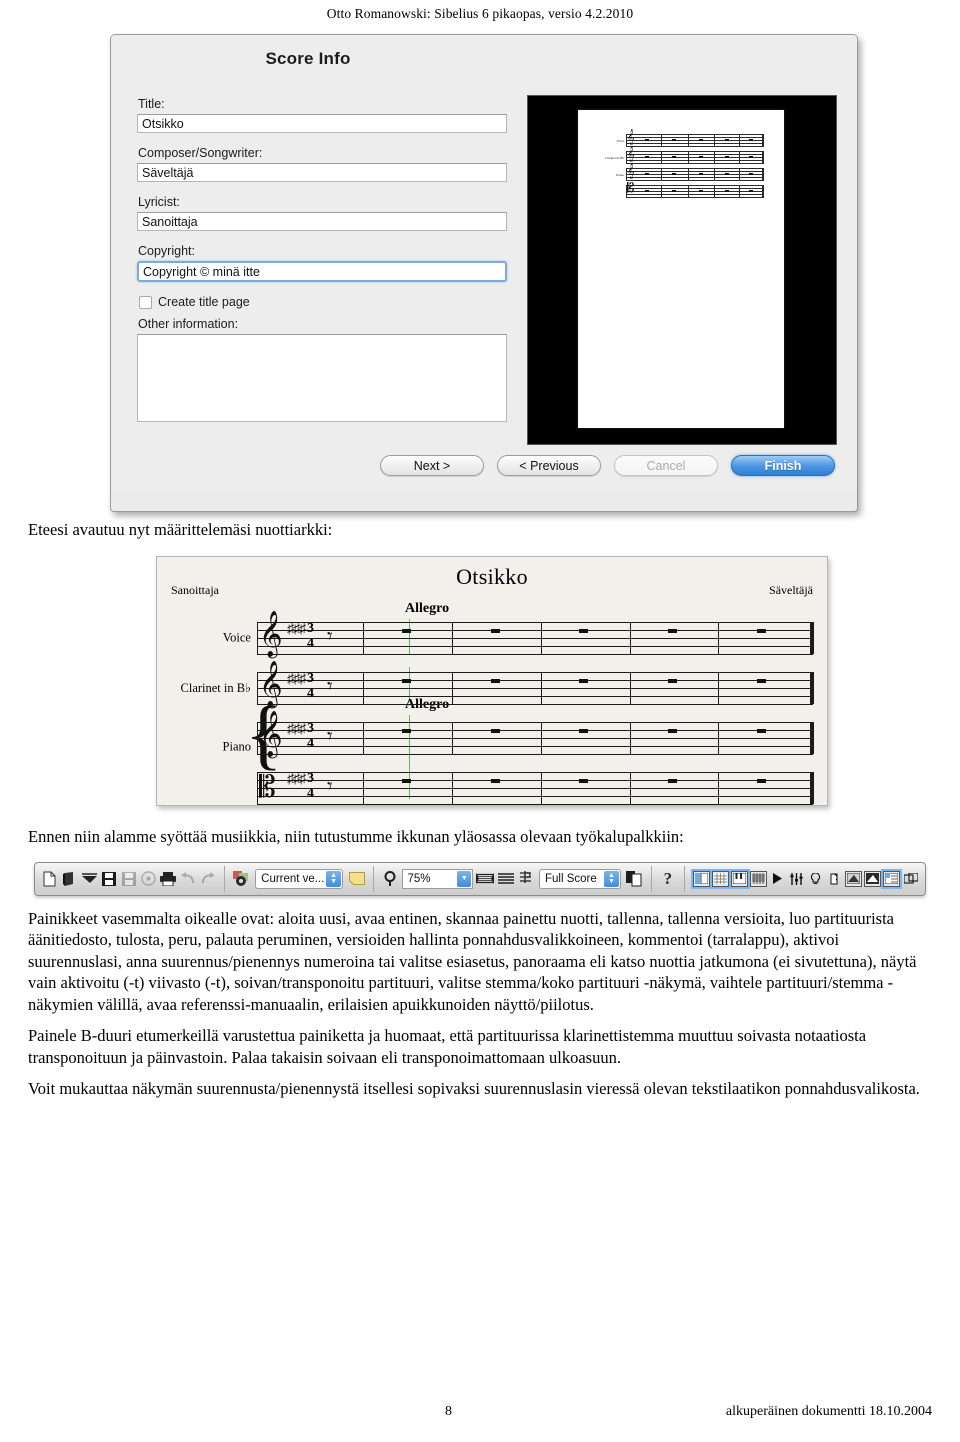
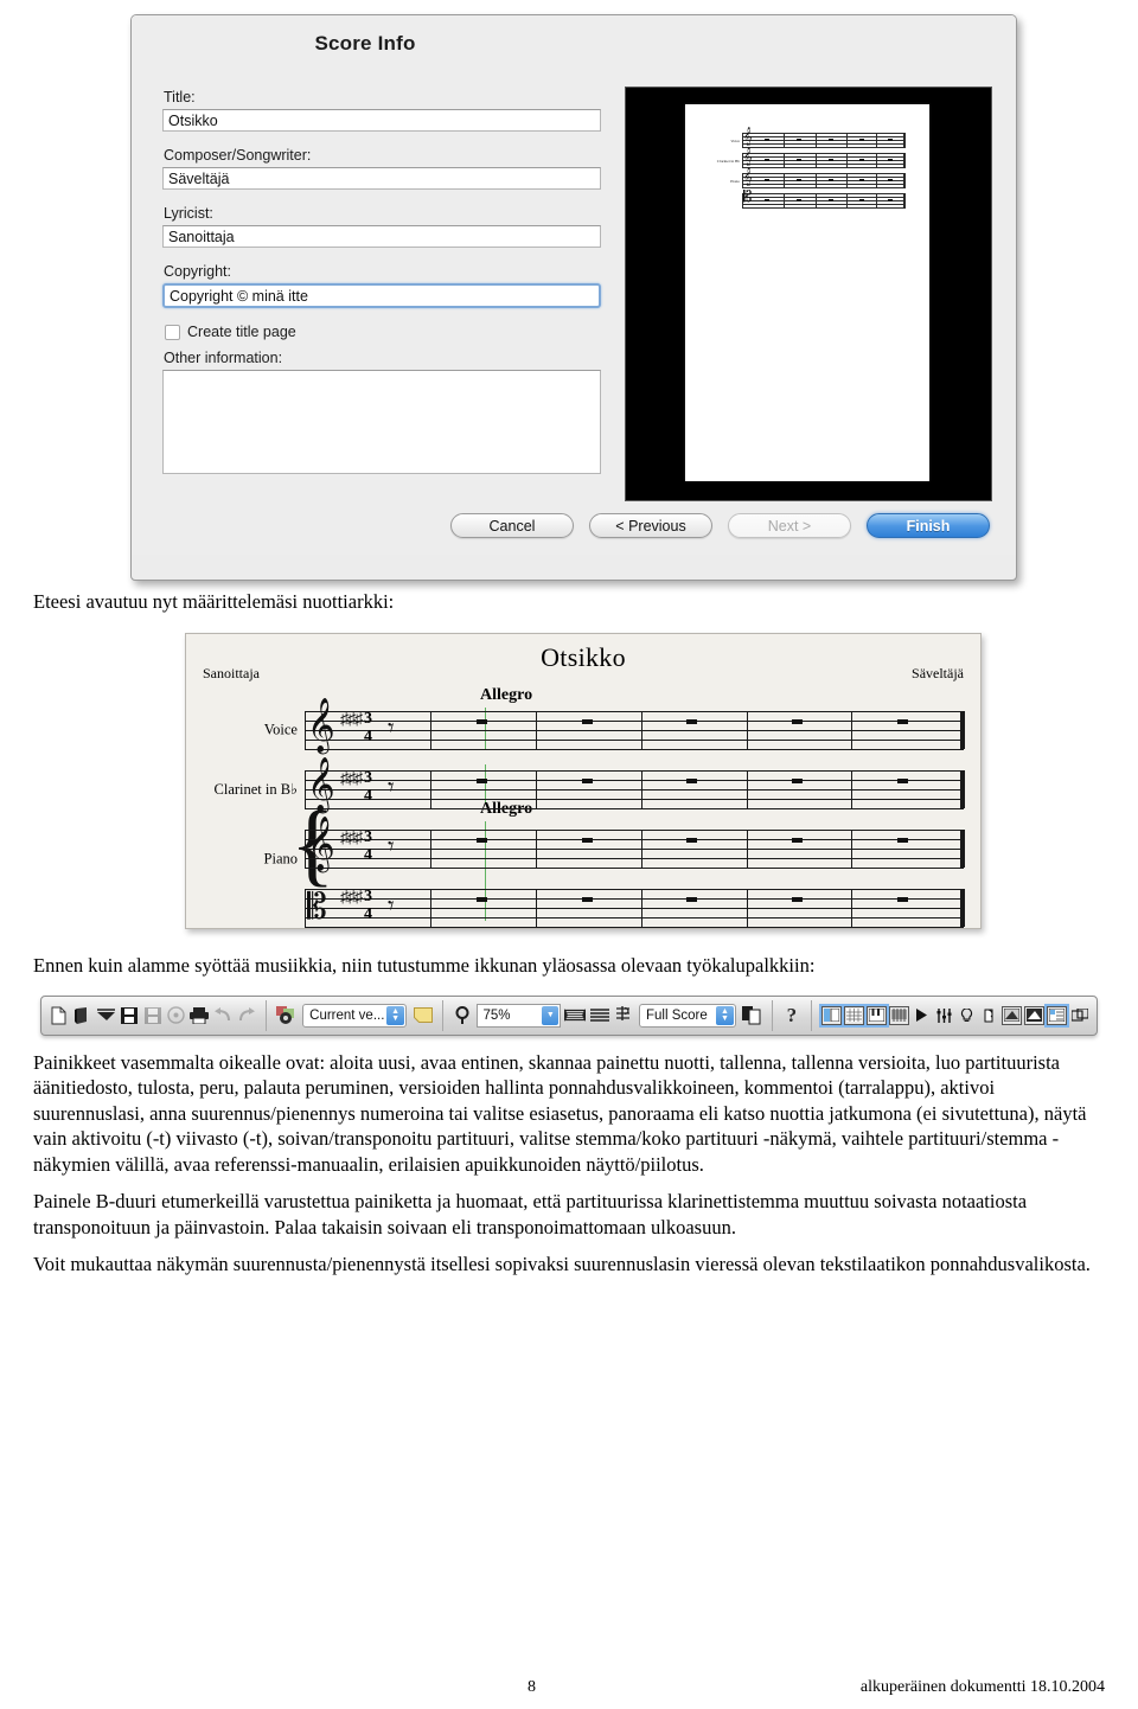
- Otto Romanowski: Sibelius 6 pikaopas, versio 4.2.2010
  Score Info
  Title:
  Otsikko
  Composer/Songwriter:
  Säveltäjä
  Lyricist:
  Sanoittaja
  Copyright:
  Copyright © minä itte
  Create title page
  Other information:
  𝄞
  𝄞
  𝄞
  𝄡
- Next >
+ Cancel
  < Previous
- Cancel
+ Next >
  Finish
  Eteesi avautuu nyt määrittelemäsi nuottiarkki:
  Otsikko
  Sanoittaja
  Säveltäjä
  Allegro
  {
  Voice
  𝄞
  ♯♯♯
  3
  4
  𝄾
  Clarinet in B♭
  𝄞
  ♯♯♯
  3
  4
  𝄾
  𝄞
  ♯♯♯
  3
  4
  𝄾
  Piano
  𝄡
  ♯♯♯
  3
  4
  𝄾
- Ennen niin alamme syöttää musiikkia, niin tutustumme ikkunan yläosassa olevaan työkalupalkkiin:
+ Ennen kuin alamme syöttää musiikkia, niin tutustumme ikkunan yläosassa olevaan työkalupalkkiin:
  Current ve...
  75%
  Full Score
  ?
  Painikkeet vasemmalta oikealle ovat: aloita uusi, avaa entinen, skannaa painettu nuotti, tallenna, tallenna versioita, luo partituurista äänitiedosto, tulosta, peru, palauta peruminen, versioiden hallinta ponnahdusvalikkoineen, kommentoi (tarralappu), aktivoi suurennuslasi, anna suurennus/pienennys numeroina tai valitse esiasetus, panoraama eli katso nuottia jatkumona (ei sivutettuna), näytä vain aktivoitu (-t) viivasto (-t), soivan/transponoitu partituuri, valitse stemma/koko partituuri -näkymä, vaihtele partituuri/stemma -näkymien välillä, avaa referenssi-manuaalin, erilaisien apuikkunoiden näyttö/piilotus.
  Painele B-duuri etumerkeillä varustettua painiketta ja huomaat, että partituurissa klarinettistemma muuttuu soivasta notaatiosta transponoituun ja päinvastoin. Palaa takaisin soivaan eli transponoimattomaan ulkoasuun.
  Voit mukauttaa näkymän suurennusta/pienennystä itsellesi sopivaksi suurennuslasin vieressä olevan tekstilaatikon ponnahdusvalikosta.
  8
  alkuperäinen dokumentti 18.10.2004
